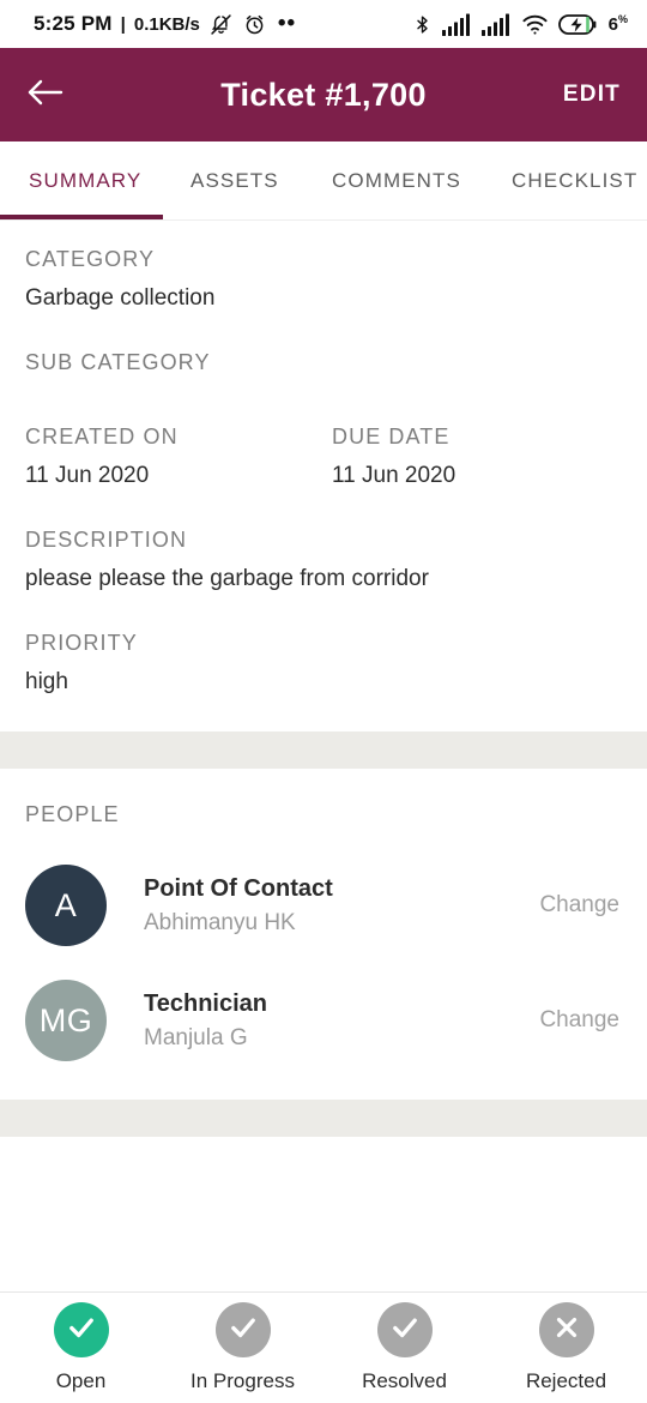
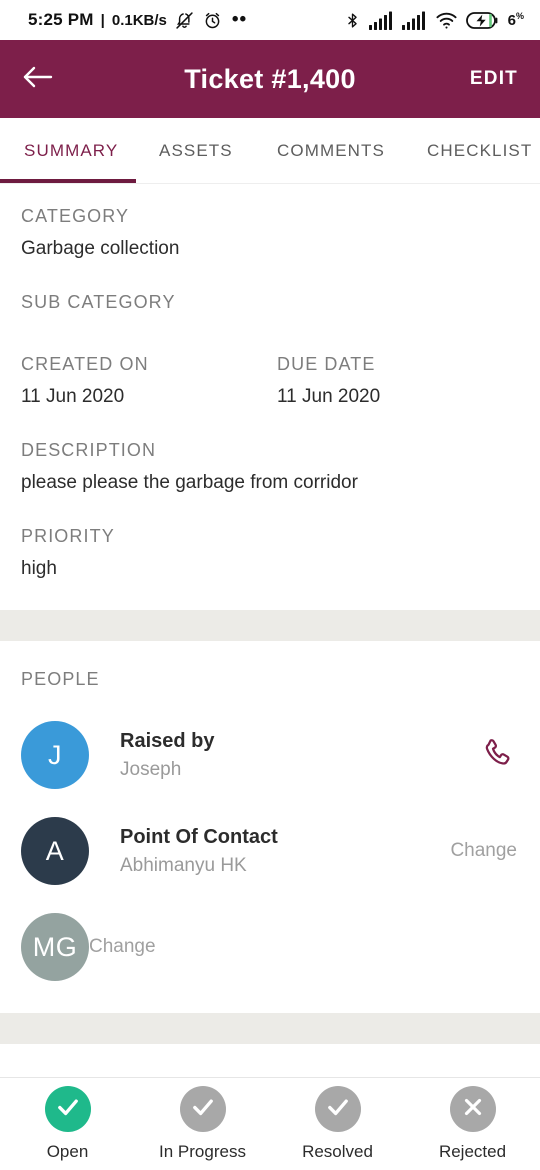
  5:25 PM
  |
  0.1KB/s
  ••
  6%
- Ticket #1,700
+ Ticket #1,400
  EDIT
  SUMMARY
  ASSETS
  COMMENTS
  CHECKLIST
  CATEGORY
  Garbage collection
  SUB CATEGORY
  CREATED ON
  11 Jun 2020
  DUE DATE
  11 Jun 2020
  DESCRIPTION
  please please the garbage from corridor
  PRIORITY
  high
  PEOPLE
+ J
+ Raised by
+ Joseph
  A
  Point Of Contact
  Abhimanyu HK
  Change
  MG
- Technician
- Manjula G
  Change
  Open
  In Progress
  Resolved
  Rejected
